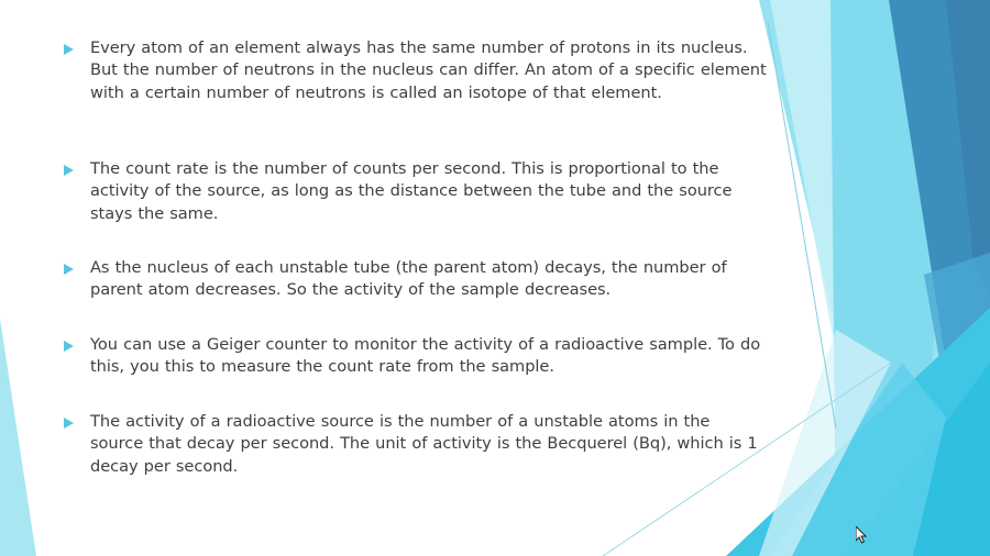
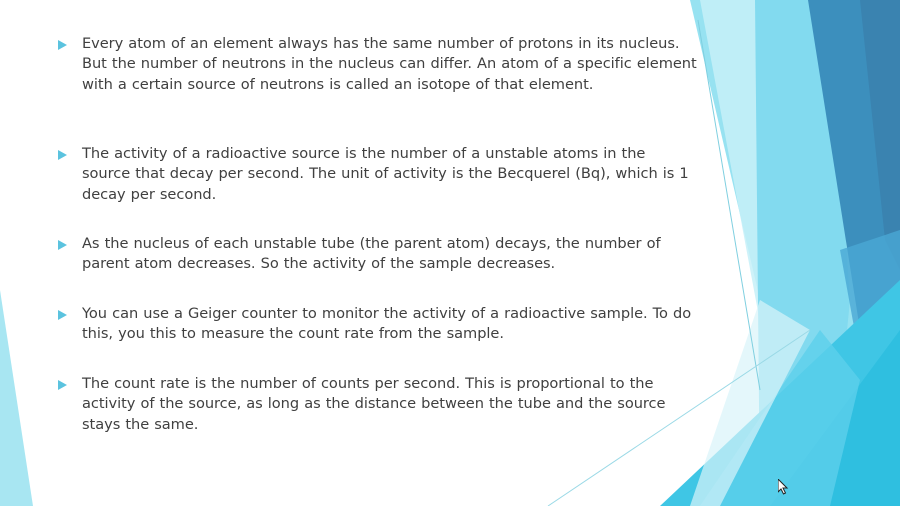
- Every atom of an element always has the same number of protons in its nucleus. But the number of neutrons in the nucleus can differ. An atom of a specific element with a certain number of neutrons is called an isotope of that element.
+ Every atom of an element always has the same number of protons in its nucleus. But the number of neutrons in the nucleus can differ. An atom of a specific element with a certain source of neutrons is called an isotope of that element.
- The count rate is the number of counts per second. This is proportional to the activity of the source, as long as the distance between the tube and the source stays the same.
+ The activity of a radioactive source is the number of a unstable atoms in the source that decay per second. The unit of activity is the Becquerel (Bq), which is 1 decay per second.
  As the nucleus of each unstable tube (the parent atom) decays, the number of parent atom decreases. So the activity of the sample decreases.
  You can use a Geiger counter to monitor the activity of a radioactive sample. To do this, you this to measure the count rate from the sample.
- The activity of a radioactive source is the number of a unstable atoms in the source that decay per second. The unit of activity is the Becquerel (Bq), which is 1 decay per second.
+ The count rate is the number of counts per second. This is proportional to the activity of the source, as long as the distance between the tube and the source stays the same.
